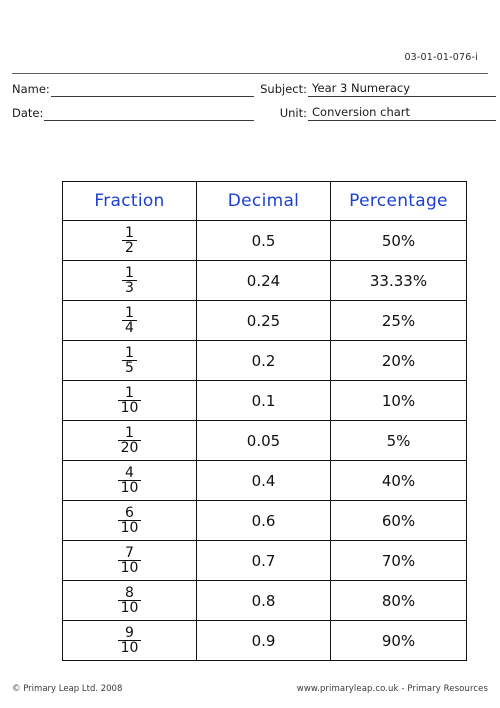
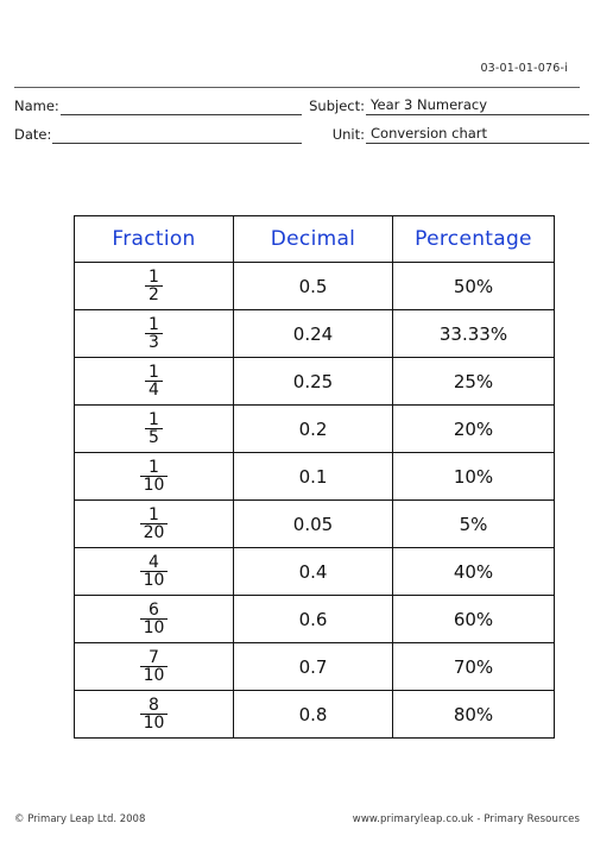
  03-01-01-076-i
  Name:
  Date:
  Subject:
  Year 3 Numeracy
  Unit:
  Conversion chart
  Fraction	Decimal	Percentage
  12	0.5	50%
  13	0.24	33.33%
  14	0.25	25%
  15	0.2	20%
  110	0.1	10%
  120	0.05	5%
  410	0.4	40%
  610	0.6	60%
  710	0.7	70%
  810	0.8	80%
- 910	0.9	90%
  © Primary Leap Ltd. 2008
  www.primaryleap.co.uk - Primary Resources
